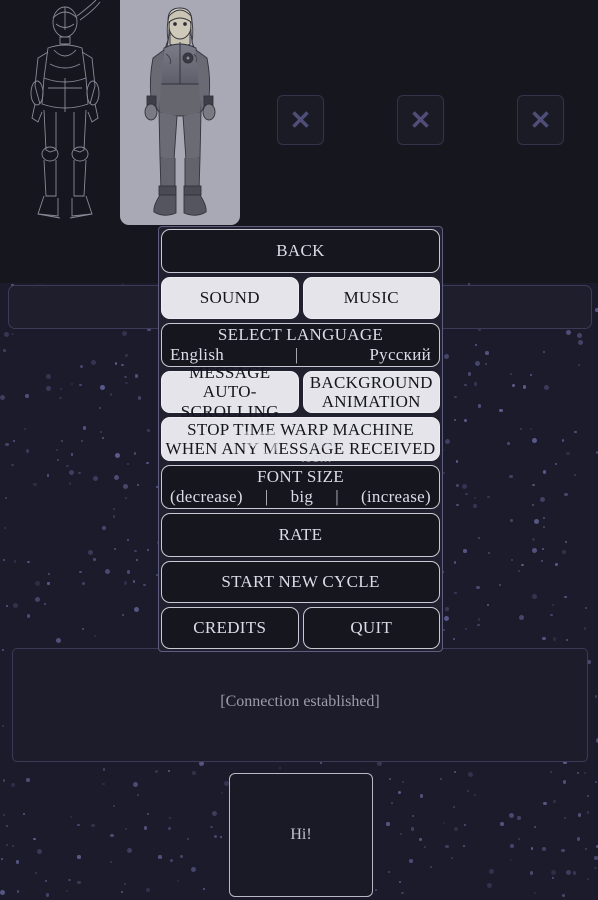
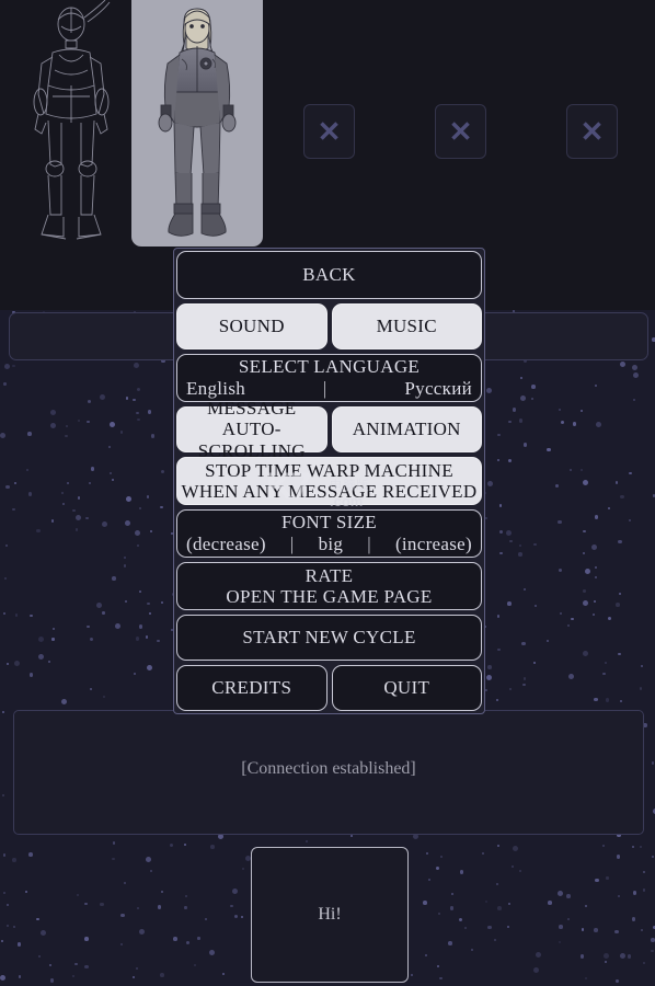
  ✕
  ✕
  ✕
  [Connection established]
  Hi!
  BACK
  SOUND
  MUSIC
  SELECT LANGUAGE
  English
  |
  Русский
  MESSAGE
  AUTO-SCROLLING
- BACKGROUND
  ANIMATION
  STOP TIME WARP MACHINE
  WHEN ANY MESSAGE RECEIVED
  FONT SIZE
  (decrease)
  |
  big
  |
  (increase)
  RATE
+ OPEN THE GAME PAGE
  START NEW CYCLE
  CREDITS
  QUIT
  K7
  电脑版
  .com
